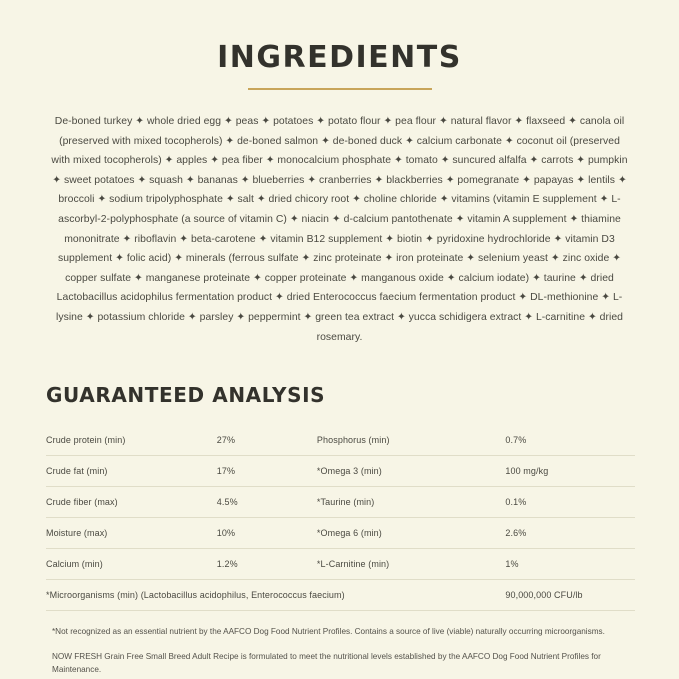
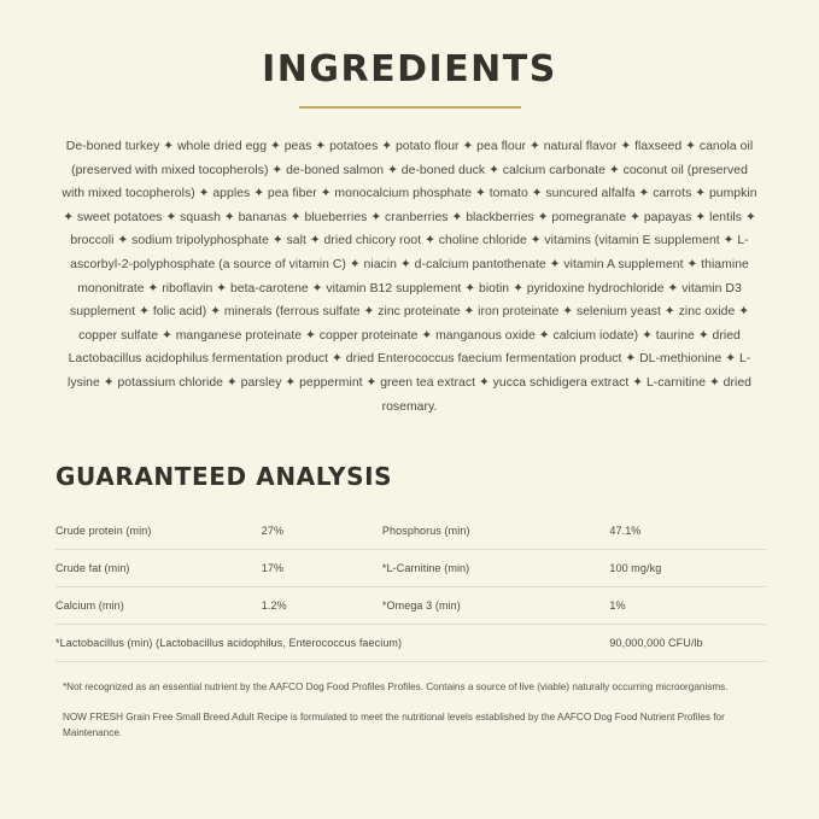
  INGREDIENTS
  De-boned turkey ✦ whole dried egg ✦ peas ✦ potatoes ✦ potato flour ✦ pea flour ✦ natural flavor ✦ flaxseed ✦ canola oil (preserved with mixed tocopherols) ✦ de-boned salmon ✦ de-boned duck ✦ calcium carbonate ✦ coconut oil (preserved with mixed tocopherols) ✦ apples ✦ pea fiber ✦ monocalcium phosphate ✦ tomato ✦ suncured alfalfa ✦ carrots ✦ pumpkin ✦ sweet potatoes ✦ squash ✦ bananas ✦ blueberries ✦ cranberries ✦ blackberries ✦ pomegranate ✦ papayas ✦ lentils ✦ broccoli ✦ sodium tripolyphosphate ✦ salt ✦ dried chicory root ✦ choline chloride ✦ vitamins (vitamin E supplement ✦ L-ascorbyl-2-polyphosphate (a source of vitamin C) ✦ niacin ✦ d-calcium pantothenate ✦ vitamin A supplement ✦ thiamine mononitrate ✦ riboflavin ✦ beta-carotene ✦ vitamin B12 supplement ✦ biotin ✦ pyridoxine hydrochloride ✦ vitamin D3 supplement ✦ folic acid) ✦ minerals (ferrous sulfate ✦ zinc proteinate ✦ iron proteinate ✦ selenium yeast ✦ zinc oxide ✦ copper sulfate ✦ manganese proteinate ✦ copper proteinate ✦ manganous oxide ✦ calcium iodate) ✦ taurine ✦ dried Lactobacillus acidophilus fermentation product ✦ dried Enterococcus faecium fermentation product ✦ DL-methionine ✦ L-lysine ✦ potassium chloride ✦ parsley ✦ peppermint ✦ green tea extract ✦ yucca schidigera extract ✦ L-carnitine ✦ dried rosemary.
  GUARANTEED ANALYSIS
- Crude protein (min)	27%	Phosphorus (min)	0.7%
+ Crude protein (min)	27%	Phosphorus (min)	47.1%
- Crude fat (min)	17%	*Omega 3 (min)	100 mg/kg
+ Crude fat (min)	17%	*L-Carnitine (min)	100 mg/kg
- Crude fiber (max)	4.5%	*Taurine (min)	0.1%
- Moisture (max)	10%	*Omega 6 (min)	2.6%
- Calcium (min)	1.2%	*L-Carnitine (min)	1%
+ Calcium (min)	1.2%	*Omega 3 (min)	1%
- *Microorganisms (min) (Lactobacillus acidophilus, Enterococcus faecium)	90,000,000 CFU/lb
+ *Lactobacillus (min) (Lactobacillus acidophilus, Enterococcus faecium)	90,000,000 CFU/lb
- *Not recognized as an essential nutrient by the AAFCO Dog Food Nutrient Profiles. Contains a source of live (viable) naturally occurring microorganisms.
+ *Not recognized as an essential nutrient by the AAFCO Dog Food Profiles Profiles. Contains a source of live (viable) naturally occurring microorganisms.
  NOW FRESH Grain Free Small Breed Adult Recipe is formulated to meet the nutritional levels established by the AAFCO Dog Food Nutrient Profiles for Maintenance.
